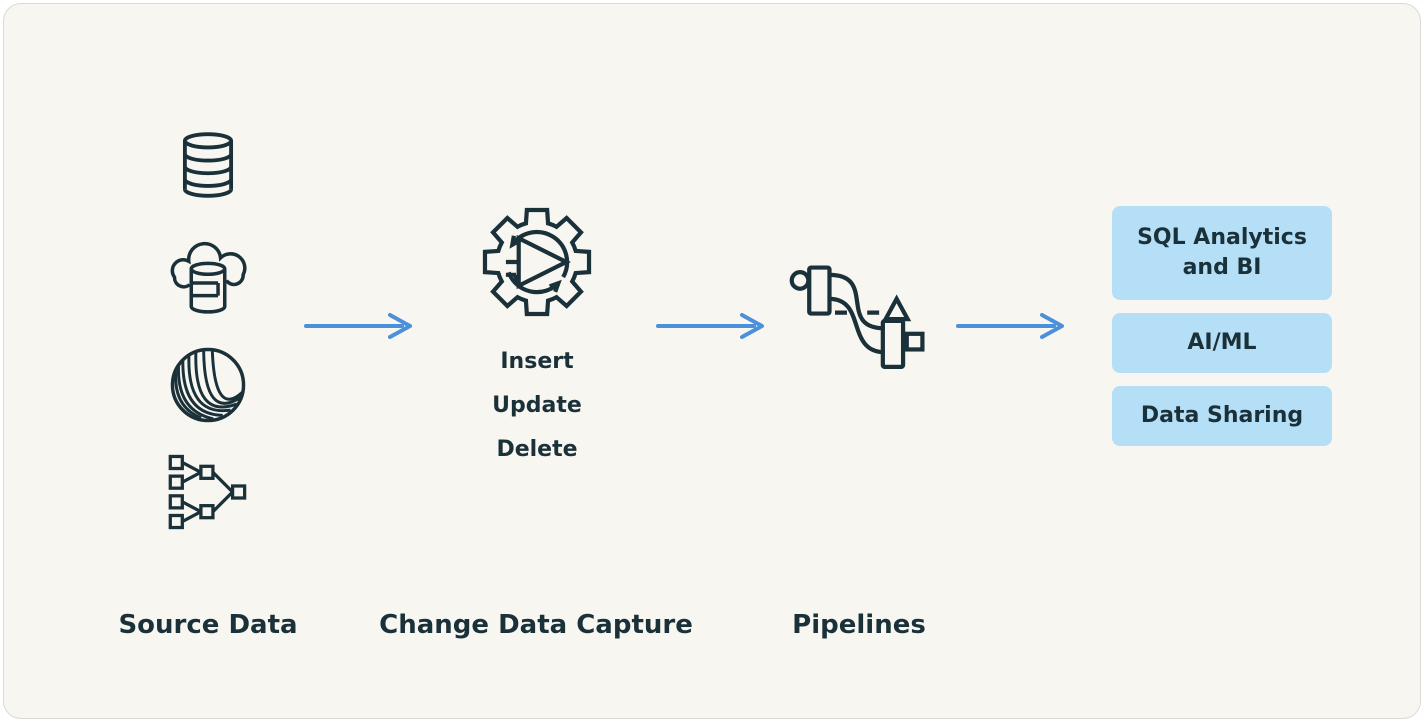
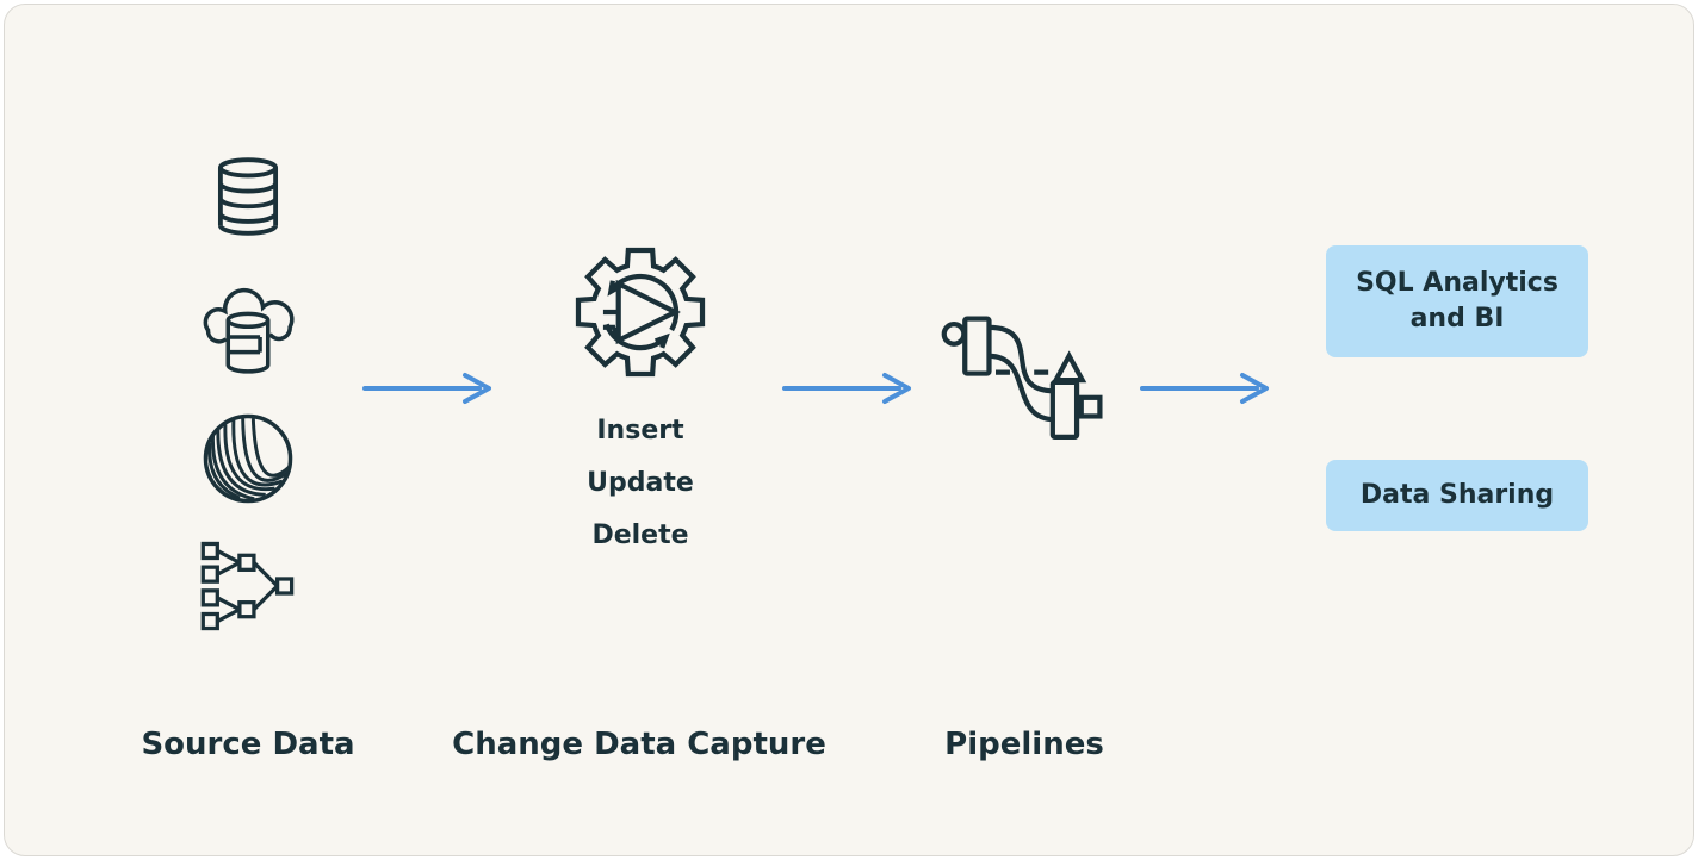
  Source Data
  Insert
  Update
  Delete
  Change Data Capture
  Pipelines
  SQL Analytics and BI
- AI/ML
  Data Sharing
